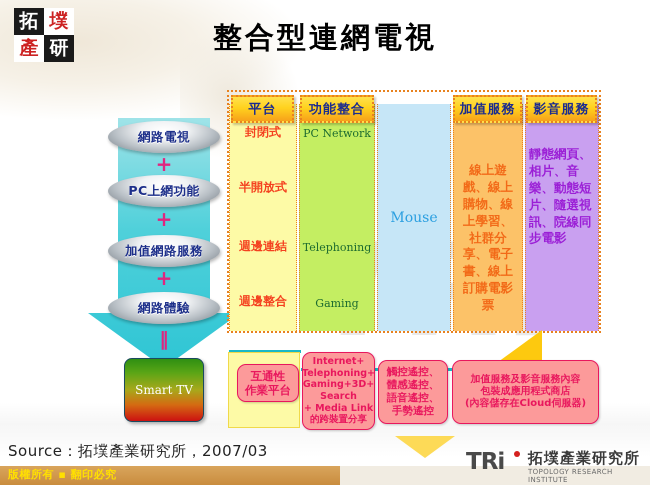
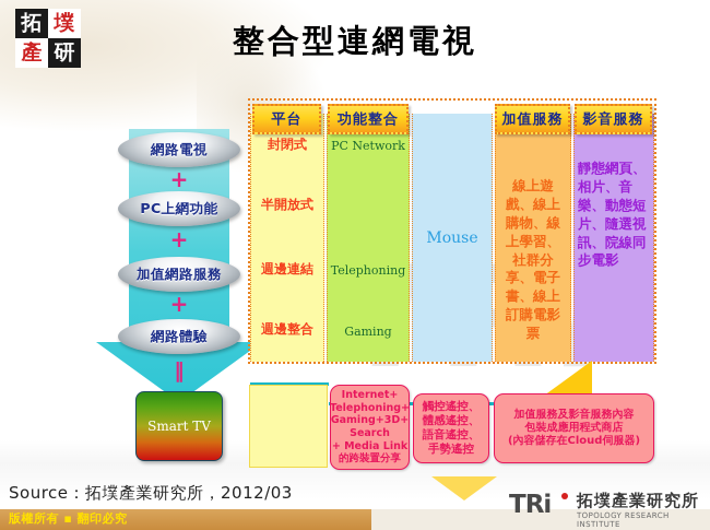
  拓
  墣
  產
  研
  整合型連網電視
  網路電視
  +
  PC上網功能
  +
  加值網路服務
  +
  網路體驗
  ‖
  Smart TV
  封閉式
  半開放式
  週邊連結
  週邊整合
  PC Network
  Telephoning
  Gaming
  Mouse
  線上遊戲、線上購物、線上學習、社群分享、電子書、線上訂購電影票
  靜態網頁、相片、音樂、動態短片、隨選視訊、院線同步電影
  平台
  功能整合
  加值服務
  影音服務
- 互通性
- 作業平台
  Internet+
  Telephoning+
  Gaming+3D+
  Search
  + Media Link
  的跨裝置分享
  觸控遙控、
  體感遙控、
  語音遙控、
  手勢遙控
  加值服務及影音服務內容
  包裝成應用程式商店
  (內容儲存在Cloud伺服器)
- Source：拓墣產業研究所，2007/03
+ Source：拓墣產業研究所，2012/03
  版權所有 ▪ 翻印必究
  TRi
  拓墣產業研究所
  TOPOLOGY RESEARCH INSTITUTE
